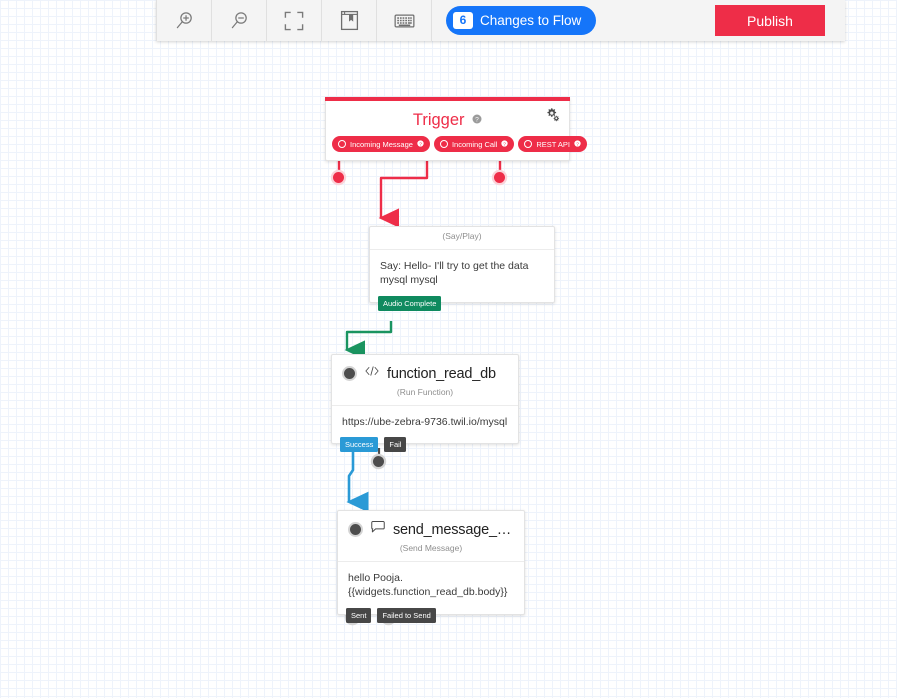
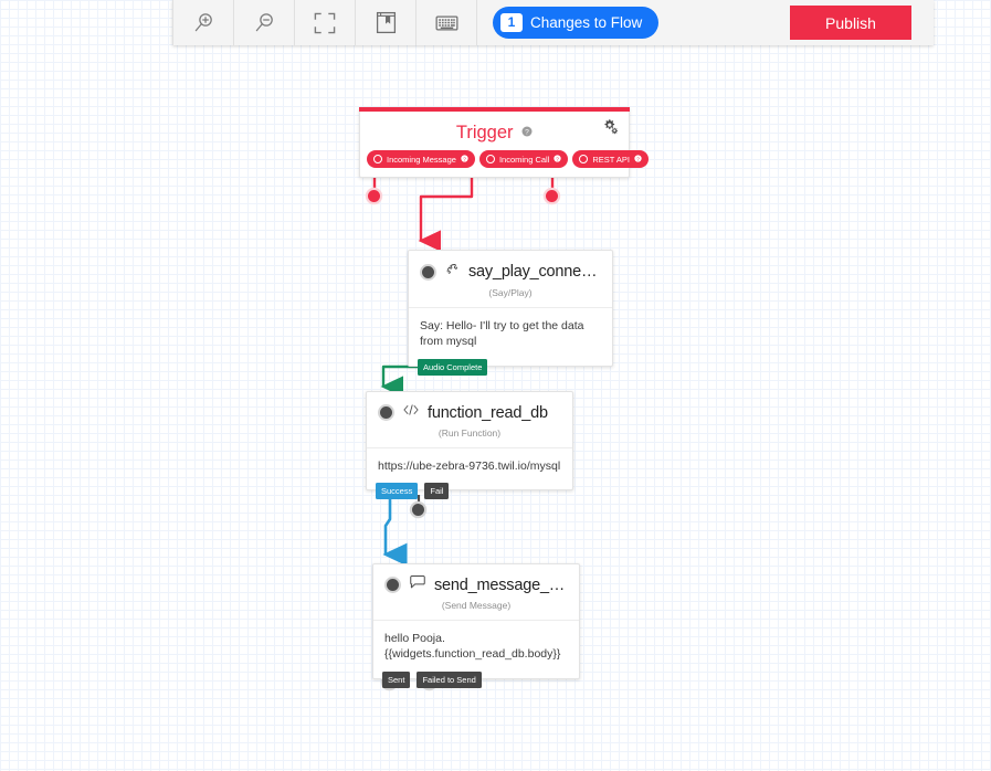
  Trigger
  Incoming Message
  Incoming Call
  REST API
+ say_play_conne…
  (Say/Play)
- Say: Hello- I'll try to get the data mysql mysql
+ Say: Hello- I'll try to get the data from mysql
  Audio Complete
  function_read_db
  (Run Function)
  https://ube-zebra-9736.twil.io/mysql
  Success
  Fail
  send_message_…
  (Send Message)
  hello Pooja. {{widgets.function_read_db.body}}
  Sent
  Failed to Send
- 6
+ 1
  Changes to Flow
  Publish
